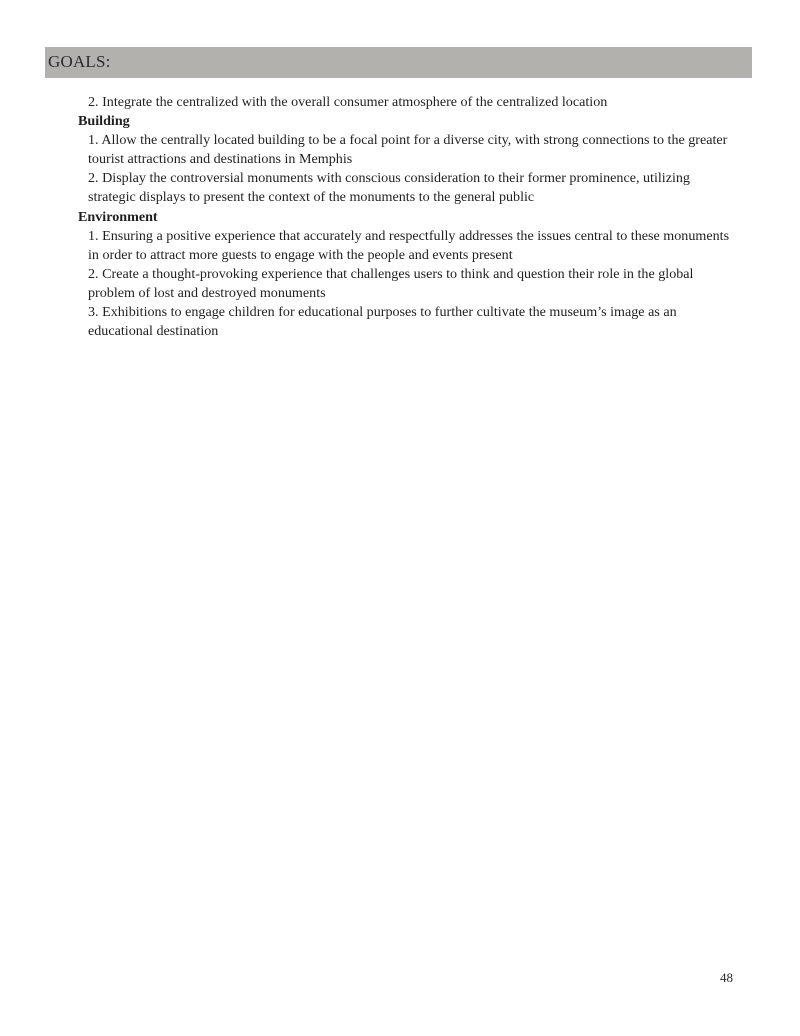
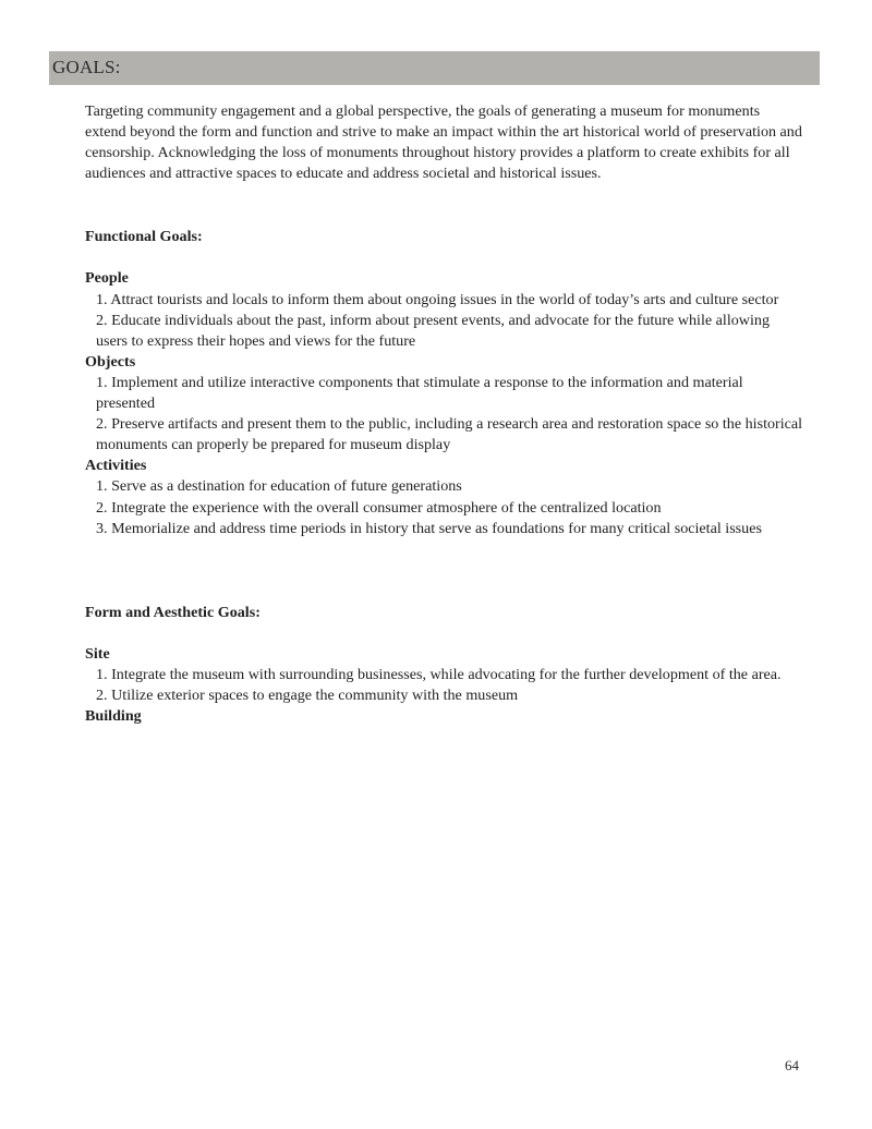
  GOALS:
+ Targeting community engagement and a global perspective, the goals of generating a museum for monuments extend beyond the form and function and strive to make an impact within the art historical world of preservation and censorship. Acknowledging the loss of monuments throughout history provides a platform to create exhibits for all audiences and attractive spaces to educate and address societal and historical issues.
+ Functional Goals:
+ People
+ 1. Attract tourists and locals to inform them about ongoing issues in the world of today’s arts and culture sector
+ 2. Educate individuals about the past, inform about present events, and advocate for the future while allowing users to express their hopes and views for the future
+ Objects
+ 1. Implement and utilize interactive components that stimulate a response to the information and material presented
+ 2. Preserve artifacts and present them to the public, including a research area and restoration space so the historical monuments can properly be prepared for museum display
+ Activities
+ 1. Serve as a destination for education of future generations
- 2. Integrate the centralized with the overall consumer atmosphere of the centralized location
+ 2. Integrate the experience with the overall consumer atmosphere of the centralized location
+ 3. Memorialize and address time periods in history that serve as foundations for many critical societal issues
+ Form and Aesthetic Goals:
+ Site
+ 1. Integrate the museum with surrounding businesses, while advocating for the further development of the area.
+ 2. Utilize exterior spaces to engage the community with the museum
  Building
- 1. Allow the centrally located building to be a focal point for a diverse city, with strong connections to the greater tourist attractions and destinations in Memphis
- 2. Display the controversial monuments with conscious consideration to their former prominence, utilizing strategic displays to present the context of the monuments to the general public
- Environment
- 1. Ensuring a positive experience that accurately and respectfully addresses the issues central to these monuments in order to attract more guests to engage with the people and events present
- 2. Create a thought-provoking experience that challenges users to think and question their role in the global problem of lost and destroyed monuments
- 3. Exhibitions to engage children for educational purposes to further cultivate the museum’s image as an educational destination
- 48
+ 64
